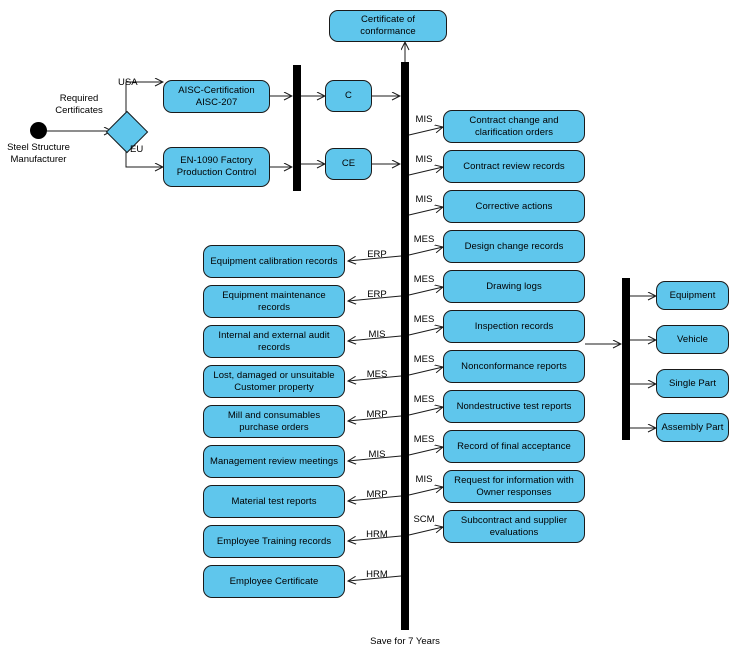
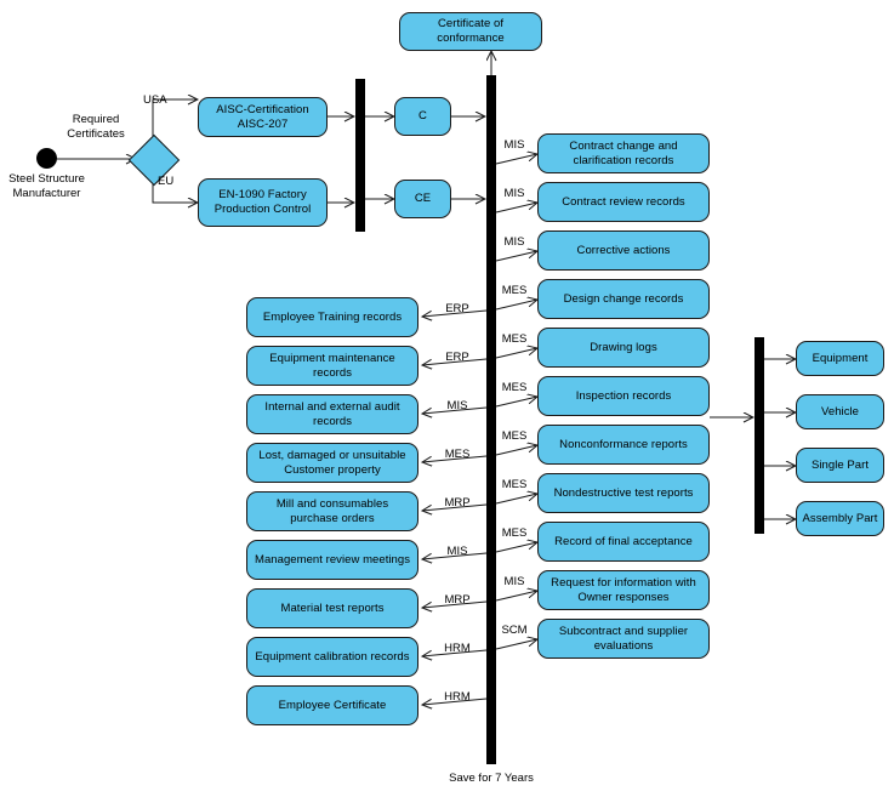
  Steel Structure
  Manufacturer
  Required
  Certificates
  USA
  EU
  AISC-Certification AISC-207
  EN-1090 Factory Production Control
  C
  CE
  Certificate of conformance
  Save for 7 Years
- Contract change and clarification orders
+ Contract change and clarification records
  MIS
  Contract review records
  MIS
  Corrective actions
  MIS
  Design change records
  MES
  Drawing logs
  MES
  Inspection records
  MES
  Nonconformance reports
  MES
  Nondestructive test reports
  MES
  Record of final acceptance
  MES
  Request for information with Owner responses
  MIS
  Subcontract and supplier evaluations
  SCM
- Equipment calibration records
+ Employee Training records
  ERP
  Equipment maintenance records
  ERP
  Internal and external audit records
  MIS
  Lost, damaged or unsuitable Customer property
  MES
  Mill and consumables purchase orders
  MRP
  Management review meetings
  MIS
  Material test reports
  MRP
- Employee Training records
+ Equipment calibration records
  HRM
  Employee Certificate
  HRM
  Equipment
  Vehicle
  Single Part
  Assembly Part
